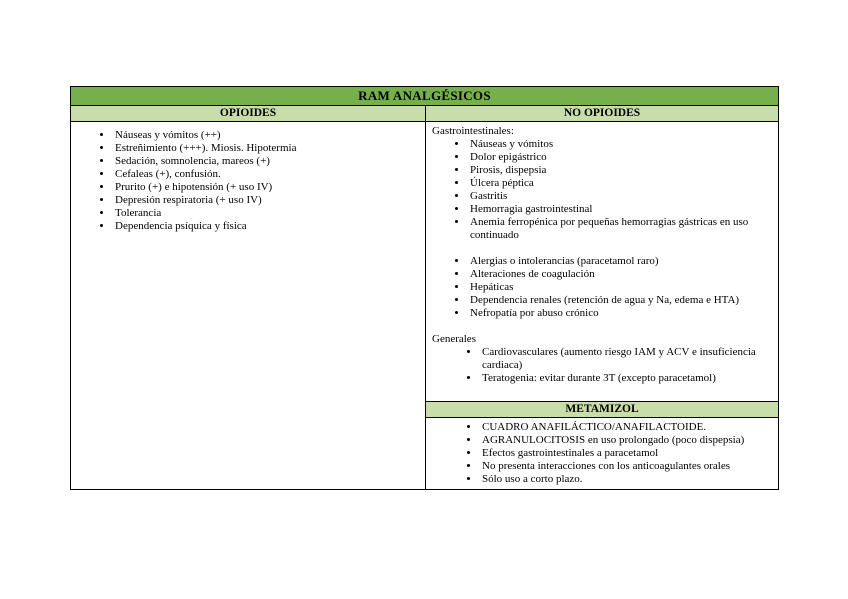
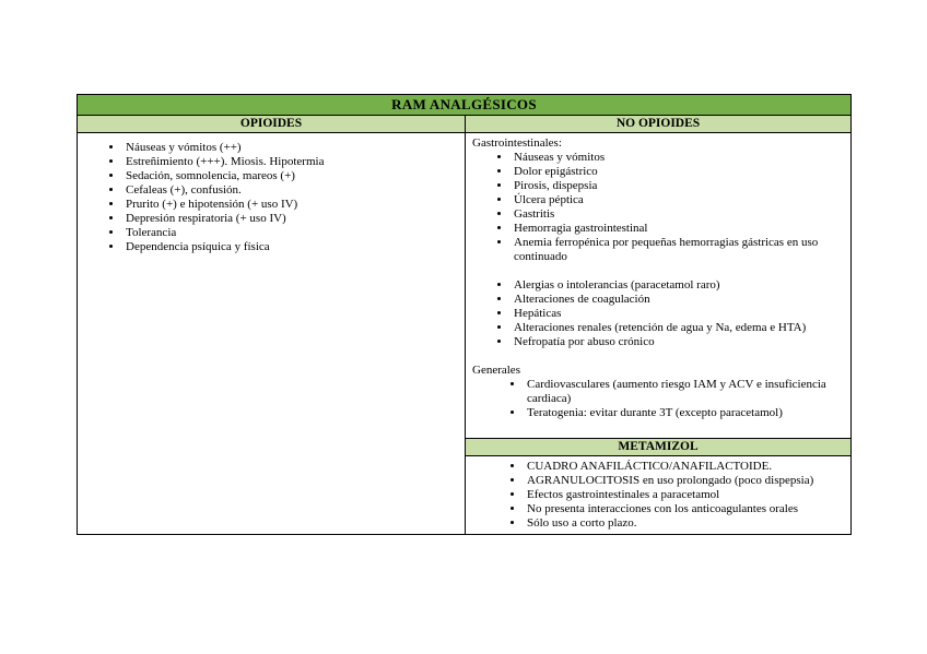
  RAM ANALGÉSICOS
  OPIOIDES	NO OPIOIDES
- Náuseas y vómitos (++) Estreñimiento (+++). Miosis. Hipotermia Sedación, somnolencia, mareos (+) Cefaleas (+), confusión. Prurito (+) e hipotensión (+ uso IV) Depresión respiratoria (+ uso IV) Tolerancia Dependencia psíquica y física	Gastrointestinales: Náuseas y vómitos Dolor epigástrico Pirosis, dispepsia Úlcera péptica Gastritis Hemorragia gastrointestinal Anemia ferropénica por pequeñas hemorragias gástricas en uso continuado Alergias o intolerancias (paracetamol raro) Alteraciones de coagulación Hepáticas Dependencia renales (retención de agua y Na, edema e HTA) Nefropatía por abuso crónico Generales Cardiovasculares (aumento riesgo IAM y ACV e insuficiencia cardiaca) Teratogenia: evitar durante 3T (excepto paracetamol)
+ Náuseas y vómitos (++) Estreñimiento (+++). Miosis. Hipotermia Sedación, somnolencia, mareos (+) Cefaleas (+), confusión. Prurito (+) e hipotensión (+ uso IV) Depresión respiratoria (+ uso IV) Tolerancia Dependencia psíquica y física	Gastrointestinales: Náuseas y vómitos Dolor epigástrico Pirosis, dispepsia Úlcera péptica Gastritis Hemorragia gastrointestinal Anemia ferropénica por pequeñas hemorragias gástricas en uso continuado Alergias o intolerancias (paracetamol raro) Alteraciones de coagulación Hepáticas Alteraciones renales (retención de agua y Na, edema e HTA) Nefropatía por abuso crónico Generales Cardiovasculares (aumento riesgo IAM y ACV e insuficiencia cardiaca) Teratogenia: evitar durante 3T (excepto paracetamol)
  METAMIZOL
  CUADRO ANAFILÁCTICO/ANAFILACTOIDE. AGRANULOCITOSIS en uso prolongado (poco dispepsia) Efectos gastrointestinales a paracetamol No presenta interacciones con los anticoagulantes orales Sólo uso a corto plazo.
